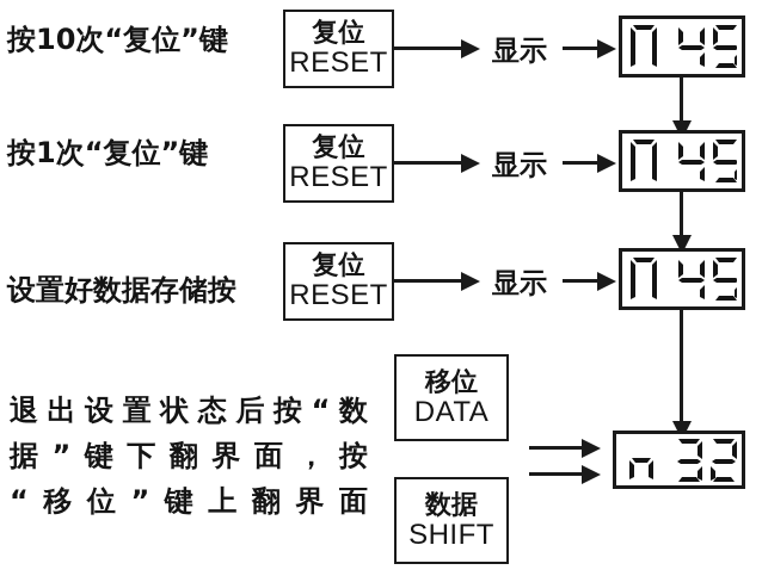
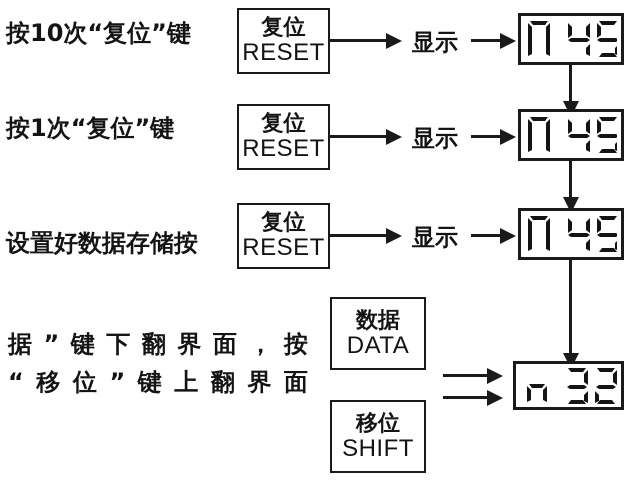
  按10次“复位”键
  复位
  RESET
  显示
  按1次“复位”键
  复位
  RESET
  显示
  设置好数据存储按
  复位
  RESET
  显示
- 退出设置状态后按“数
  据”键下翻界面，按
  “移位”键上翻界面
- 移位
+ 数据
  DATA
- 数据
+ 移位
  SHIFT
